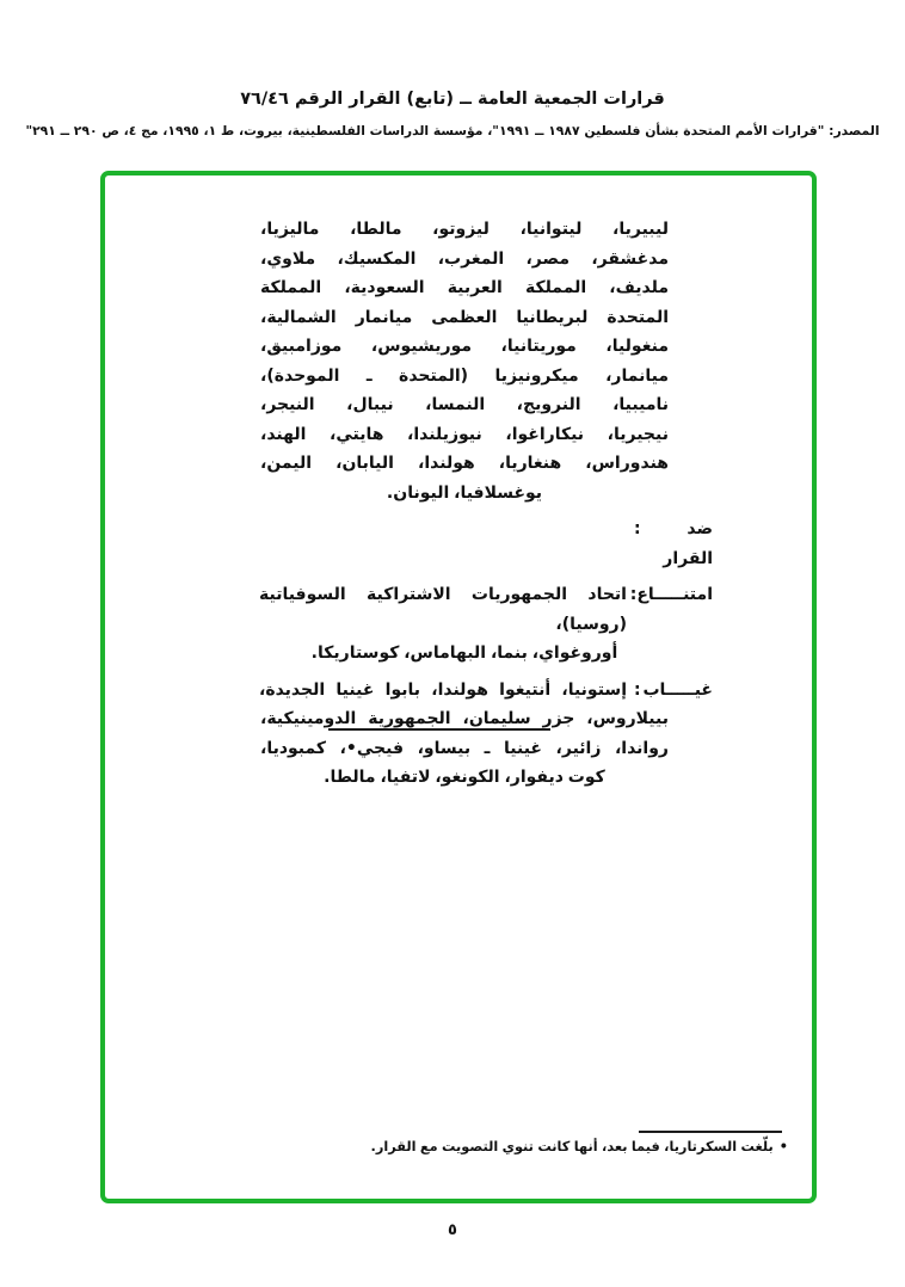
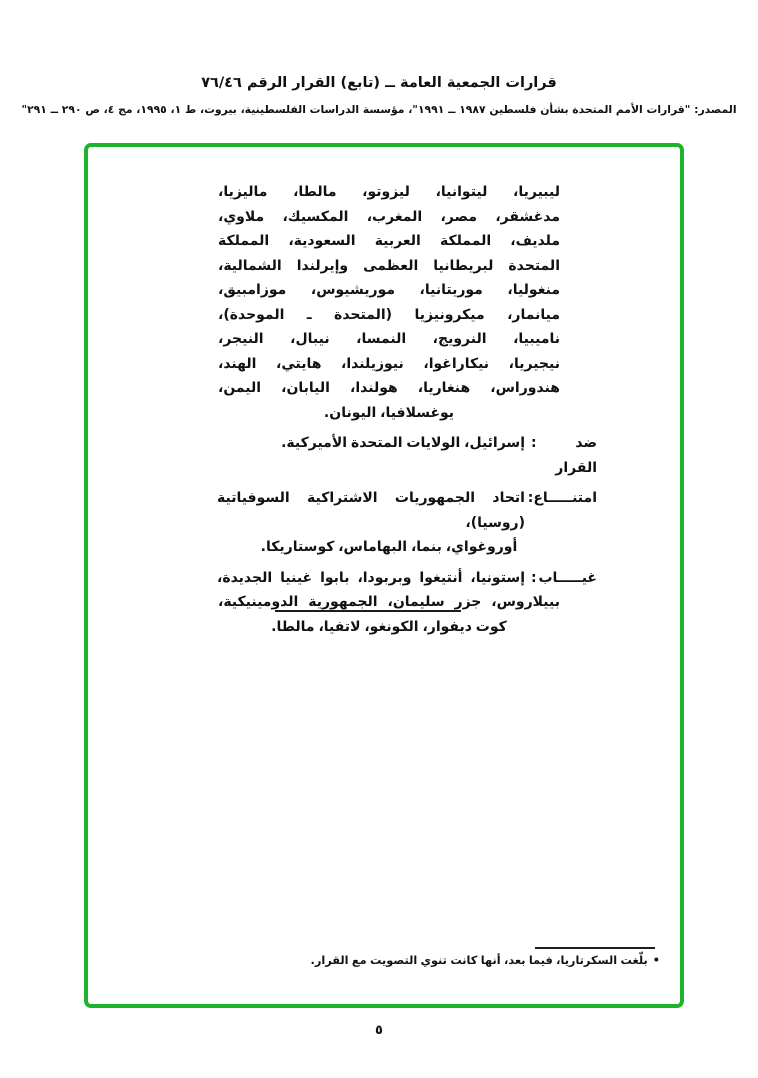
  قرارات الجمعية العامة ــ (تابع) القرار الرقم ٧٦/٤٦
  المصدر: "قرارات الأمم المتحدة بشأن فلسطين ١٩٨٧ ــ ١٩٩١"، مؤسسة الدراسات الفلسطينية، بيروت، ط ١، ١٩٩٥، مج ٤، ص ٢٩٠ ــ ٢٩١"
  ليبيريا، ليتوانيا، ليزوتو، مالطا، ماليزيا،
  مدغشقر، مصر، المغرب، المكسيك، ملاوي،
  ملديف، المملكة العربية السعودية، المملكة
- المتحدة لبريطانيا العظمى ميانمار الشمالية،
+ المتحدة لبريطانيا العظمى وإيرلندا الشمالية،
  منغوليا، موريتانيا، موريشيوس، موزامبيق،
  ميانمار، ميكرونيزيا (المتحدة ـ الموحدة)،
  ناميبيا، النرويج، النمسا، نيبال، النيجر،
  نيجيريا، نيكاراغوا، نيوزيلندا، هايتي، الهند،
  هندوراس، هنغاريا، هولندا، اليابان، اليمن،
  يوغسلافيا، اليونان.
  ضد القرار
  :
+ إسرائيل، الولايات المتحدة الأميركية.
  امتنـــــاع
  :
  اتحاد الجمهوريات الاشتراكية السوفياتية (روسيا)،
  أوروغواي، بنما، البهاماس، كوستاريكا.
  غيـــــاب
  :
- إستونيا، أنتيغوا هولندا، بابوا غينيا الجديدة،
+ إستونيا، أنتيغوا وبربودا، بابوا غينيا الجديدة،
  بييلاروس، جزر سليمان، الجمهورية الدومينيكية،
- رواندا، زائير، غينيا ـ بيساو، فيجي•، كمبوديا،
  كوت ديفوار، الكونغو، لاتفيا، مالطا.
  •بلّغت السكرتاريا، فيما بعد، أنها كانت تنوي التصويت مع القرار.
  ٥
